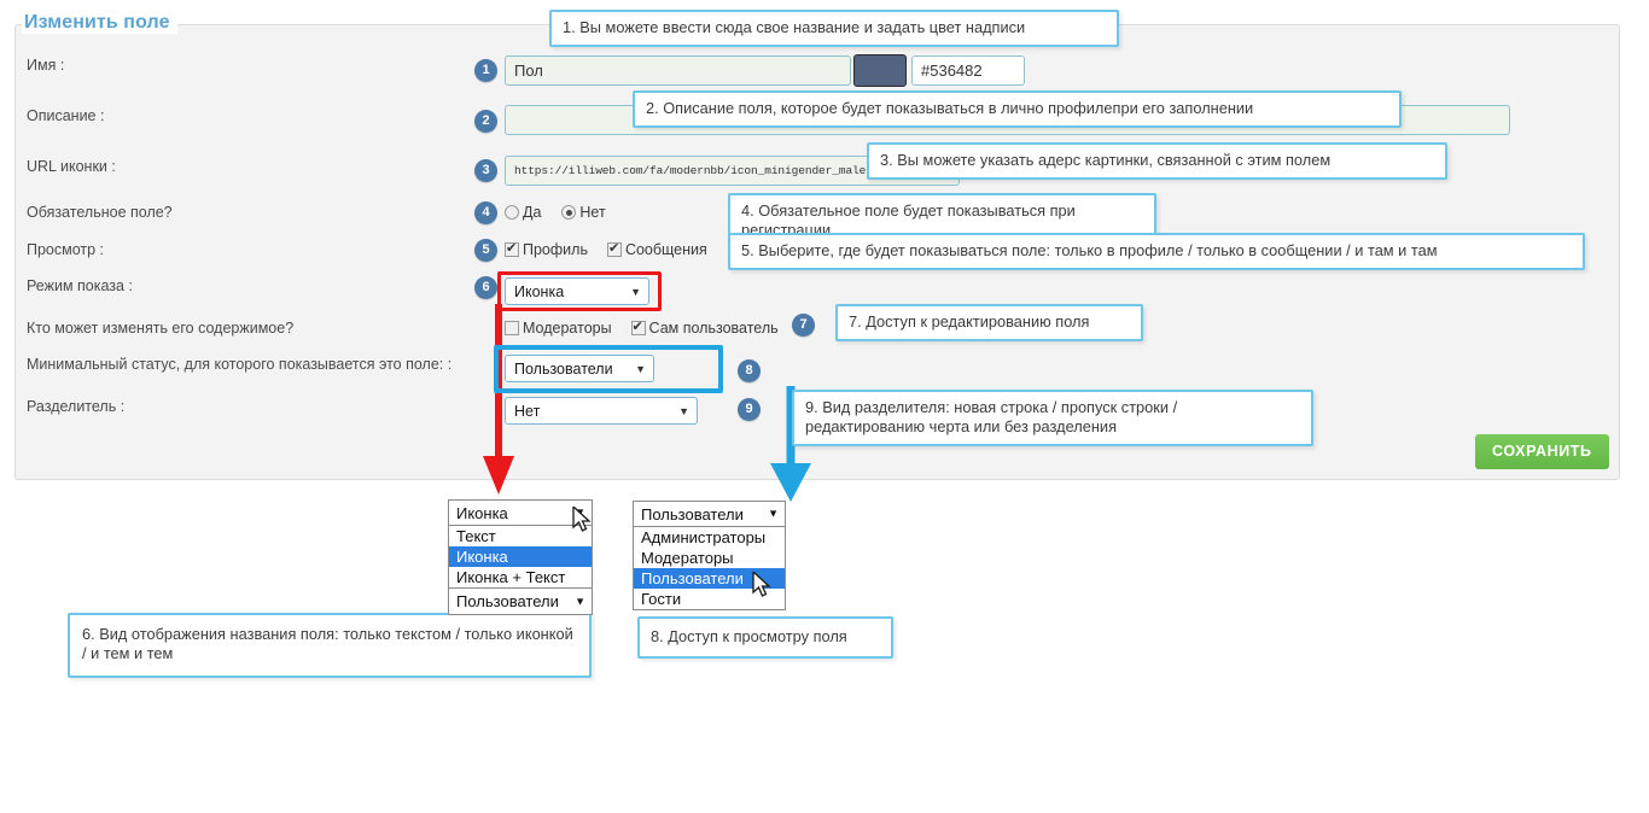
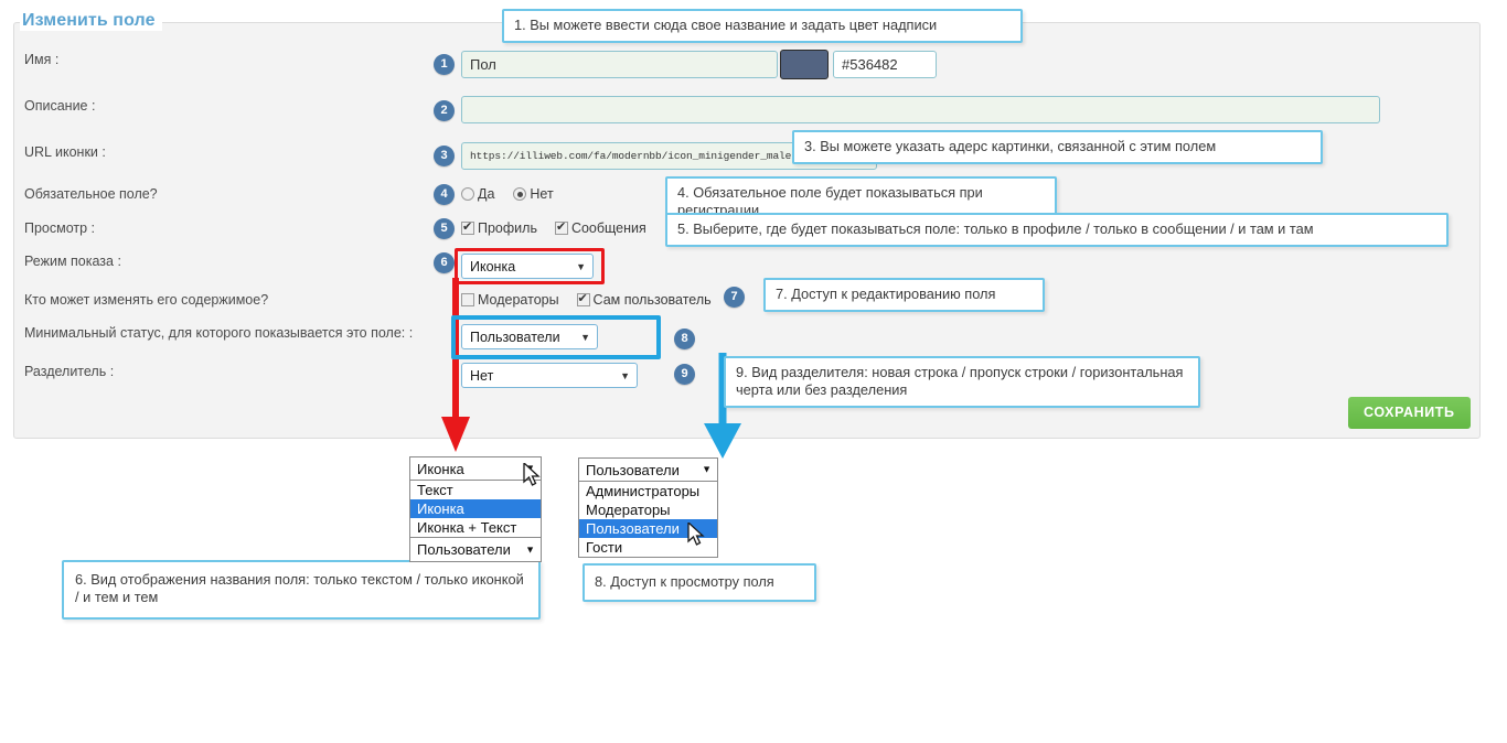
  Изменить поле
  Имя :
  Описание :
  URL иконки :
  Обязательное поле?
  Просмотр :
  Режим показа :
  Кто может изменять его содержимое?
  Минимальный статус, для которого показывается это поле: :
  Разделитель :
  1
  2
  3
  4
  5
  6
  7
  8
  9
  Пол
  #536482
  https://illiweb.com/fa/modernbb/icon_minigender_male
  Да Нет
  Профиль Сообщения
  Иконка
  ▼
  Модераторы Сам пользователь
  Пользователи
  ▼
  Нет
  ▼
  СОХРАНИТЬ
  1. Вы можете ввести сюда свое название и задать цвет надписи
- 2. Описание поля, которое будет показываться в лично профилепри его заполнении
  3. Вы можете указать адерс картинки, связанной с этим полем
  4. Обязательное поле будет показываться при регистрации
  5. Выберите, где будет показываться поле: только в профиле / только в сообщении / и там и там
  7. Доступ к редактированию поля
- 9. Вид разделителя: новая строка / пропуск строки / редактированию черта или без разделения
+ 9. Вид разделителя: новая строка / пропуск строки / горизонтальная черта или без разделения
  Иконка
  Текст
  Иконка
  Иконка + Текст
  Пользователи
  ▼
  Пользователи
  ▼
  Администраторы
  Модераторы
  Пользователи
  Гости
  6. Вид отображения названия поля: только текстом / только иконкой / и тем и тем
  8. Доступ к просмотру поля
